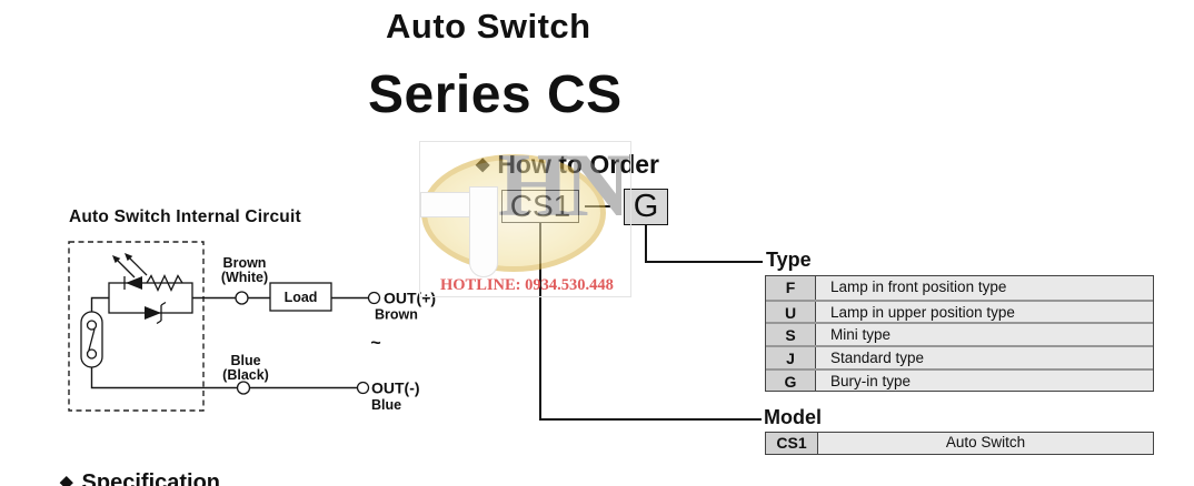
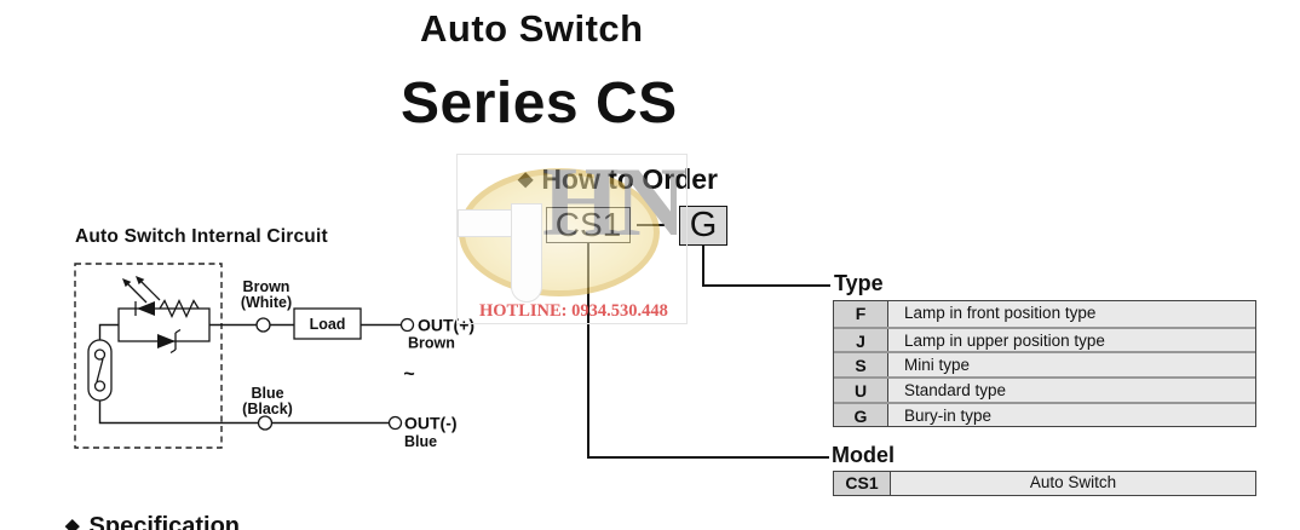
  Auto Switch
  Series CS
  Auto Switch Internal Circuit
  Load
  Brown
  (White)
  OUT(+)
  Brown
  ~
  Blue
  (Black)
  OUT(-)
  Blue
  ◆ How to Order
  CS1
  G
  HN
  HOTLINE: 0934.530.448
  Type
  F
  Lamp in front position type
- U
+ J
  Lamp in upper position type
  S
  Mini type
- J
+ U
  Standard type
  G
  Bury-in type
  Model
  CS1
  Auto Switch
  ◆ Specification
